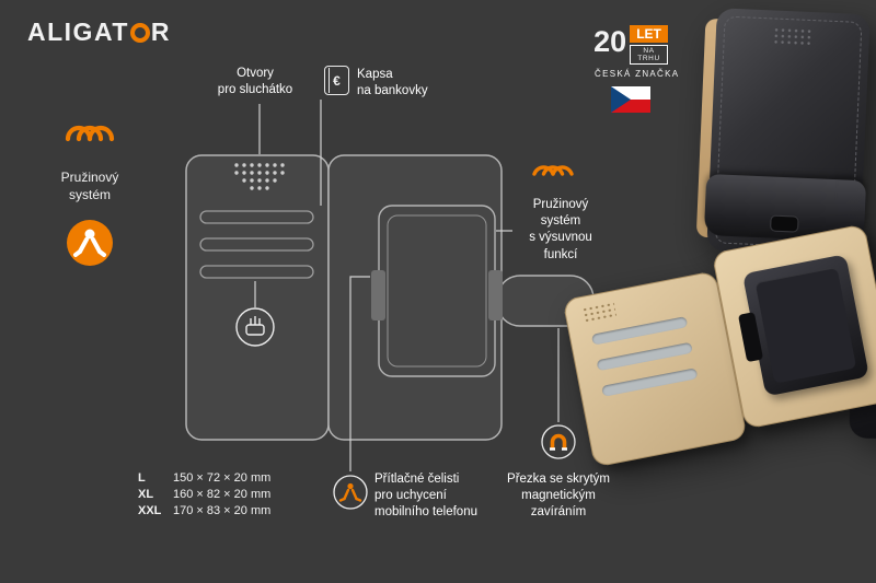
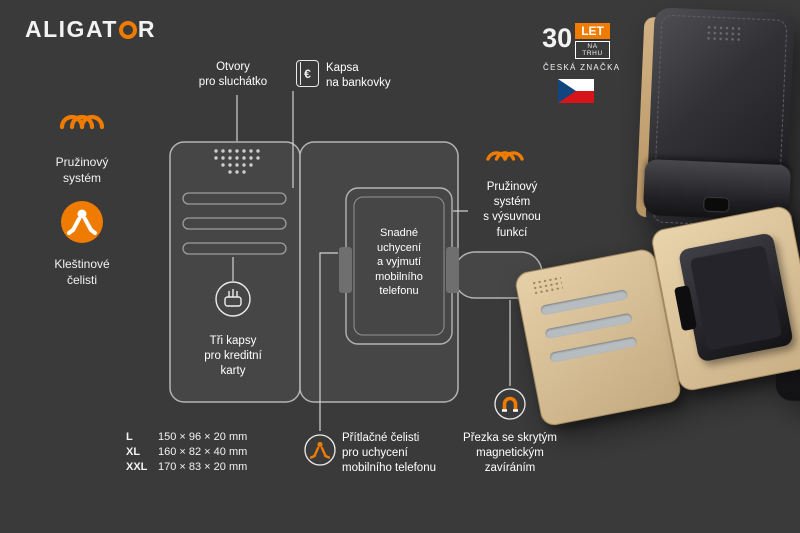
  ALIGAT
  R
- 20
+ 30
  LET
  ČESKÁ ZNAČKA
  Pružinový
  systém
+ Kleštinové
+ čelisti
  €
  Otvory
  pro sluchátko
  Kapsa
  na bankovky
  Pružinový
  systém
  s výsuvnou
  funkcí
+ Snadné
+ uchycení
+ a vyjmutí
+ mobilního
+ telefonu
+ Tři kapsy
+ pro kreditní
+ karty
  Přítlačné čelisti
  pro uchycení
  mobilního telefonu
  Přezka se skrytým
  magnetickým
  zavíráním
  L
- 150 × 72 × 20 mm
+ 150 × 96 × 20 mm
  XL
- 160 × 82 × 20 mm
+ 160 × 82 × 40 mm
  XXL
  170 × 83 × 20 mm
